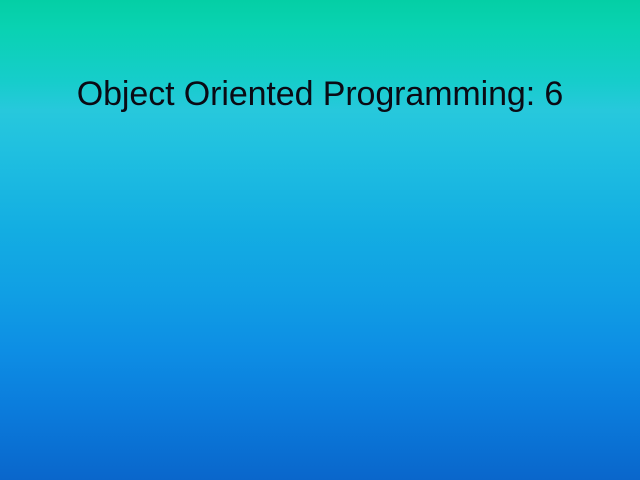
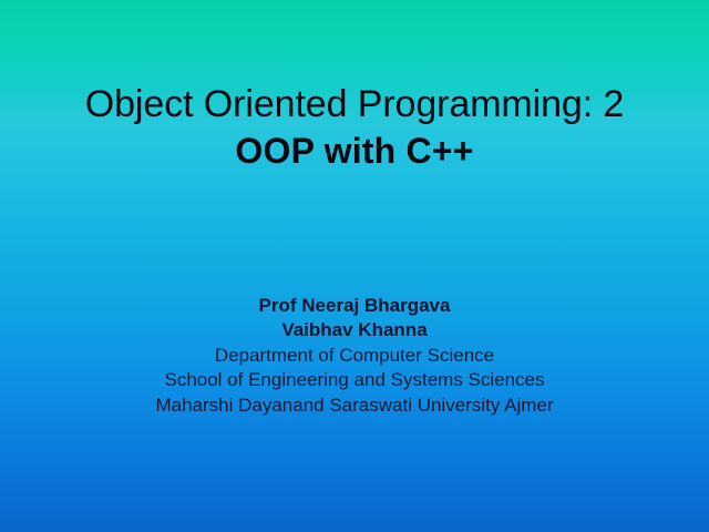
- Object Oriented Programming: 6
+ Object Oriented Programming: 2
+ OOP with C++
+ Prof Neeraj Bhargava
+ Vaibhav Khanna
+ Department of Computer Science
+ School of Engineering and Systems Sciences
+ Maharshi Dayanand Saraswati University Ajmer
